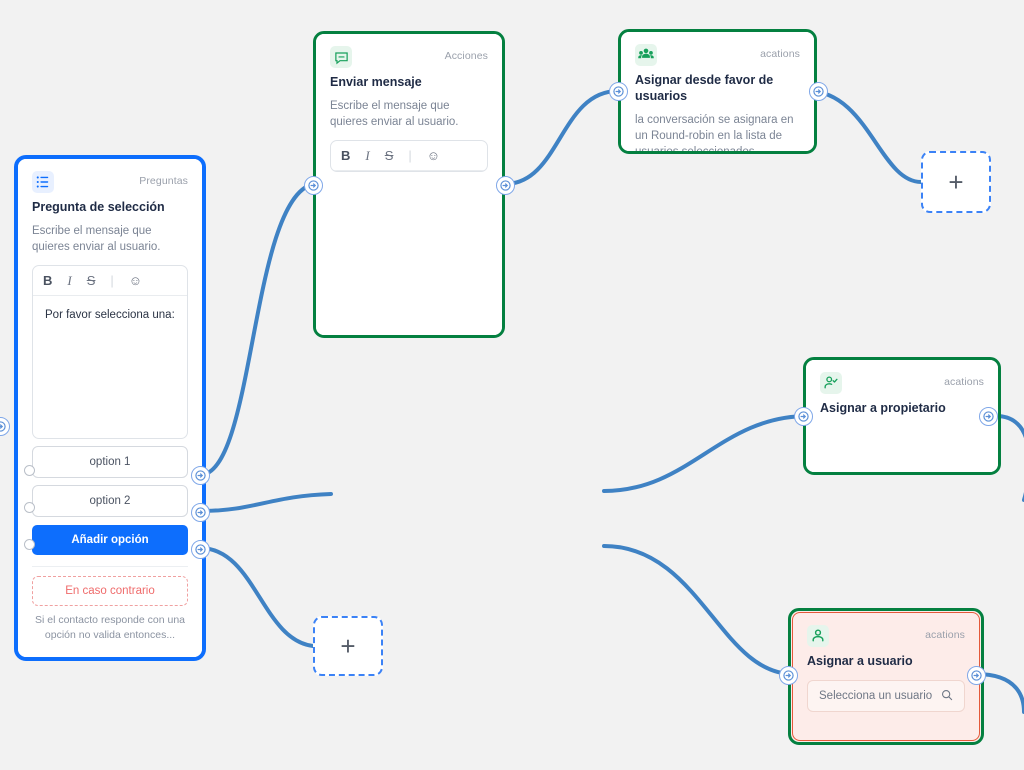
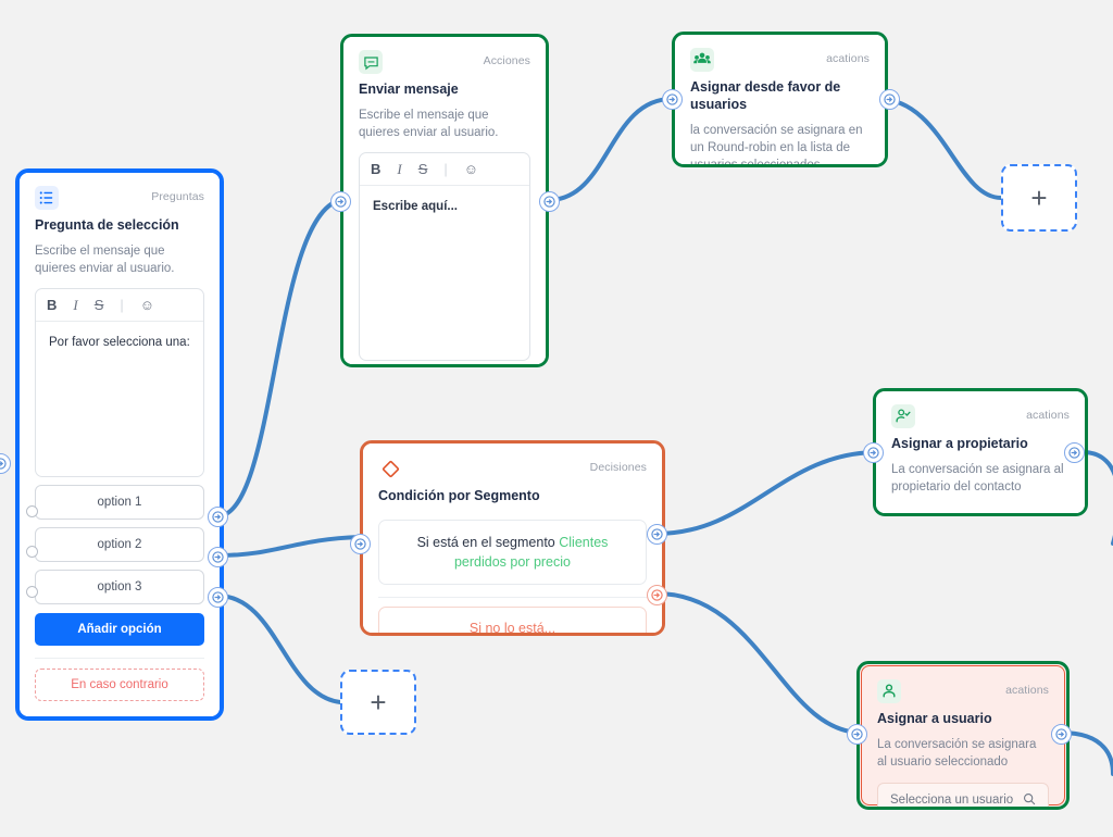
  Preguntas
  Pregunta de selección
  Escribe el mensaje que quieres enviar al usuario.
  B
  I
  S
  |
  ☺
  Por favor selecciona una:
  option 1
  option 2
+ option 3
  Añadir opción
  En caso contrario
- Si el contacto responde con una opción no valida entonces...
  Acciones
  Enviar mensaje
  Escribe el mensaje que quieres enviar al usuario.
  B
  I
  S
  |
  ☺
+ Escribe aquí...
  acations
  Asignar desde favor de usuarios
  la conversación se asignara en un Round-robin en la lista de
  +
+ Decisiones
+ Condición por Segmento
+ Si está en el segmento Clientes perdidos por precio
+ Si no lo está...
  +
  acations
  Asignar a propietario
+ La conversación se asignara al propietario del contacto
  acations
  Asignar a usuario
+ La conversación se asignara al usuario seleccionado
  Selecciona un usuario
